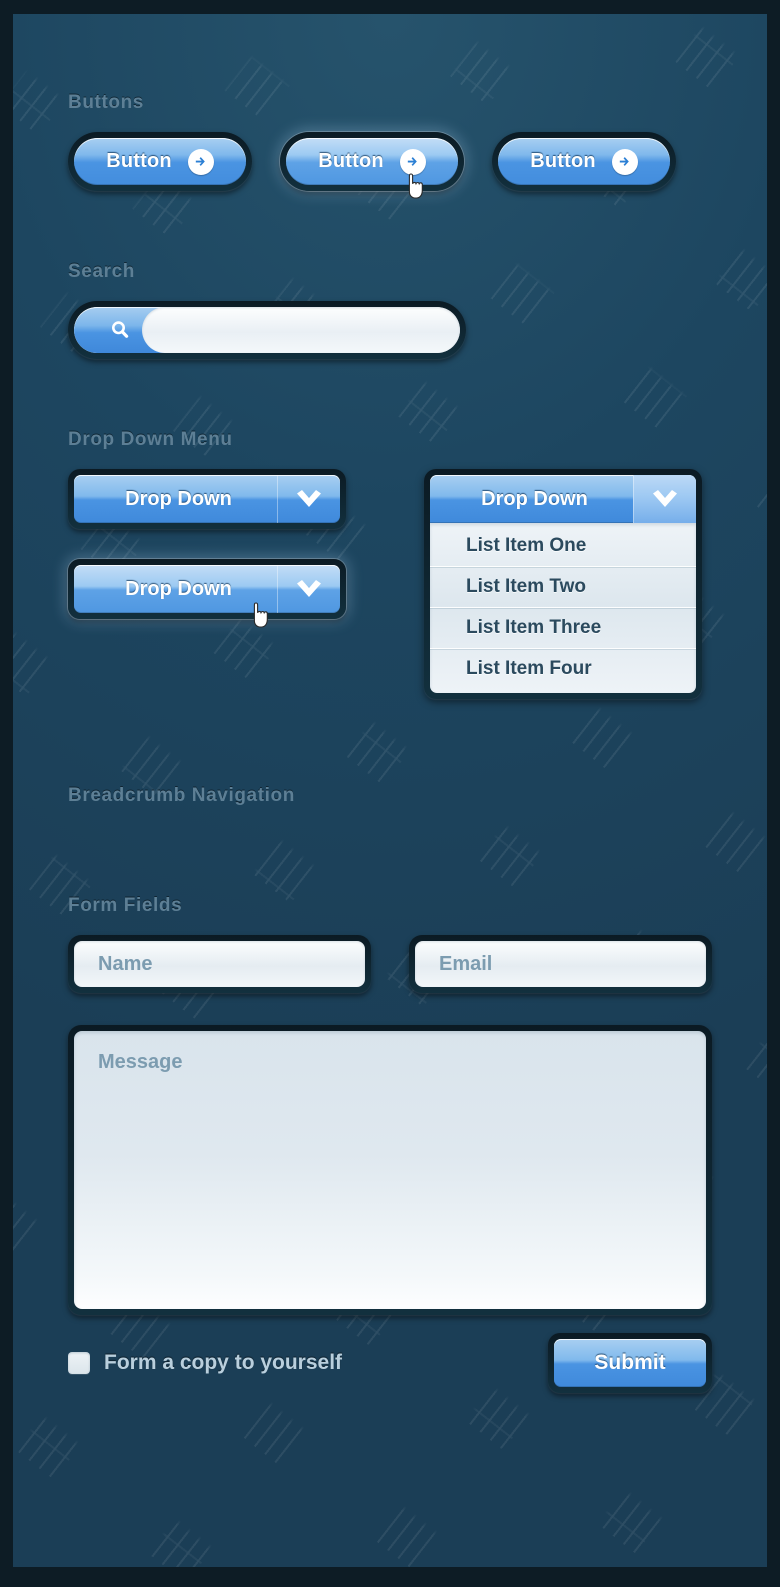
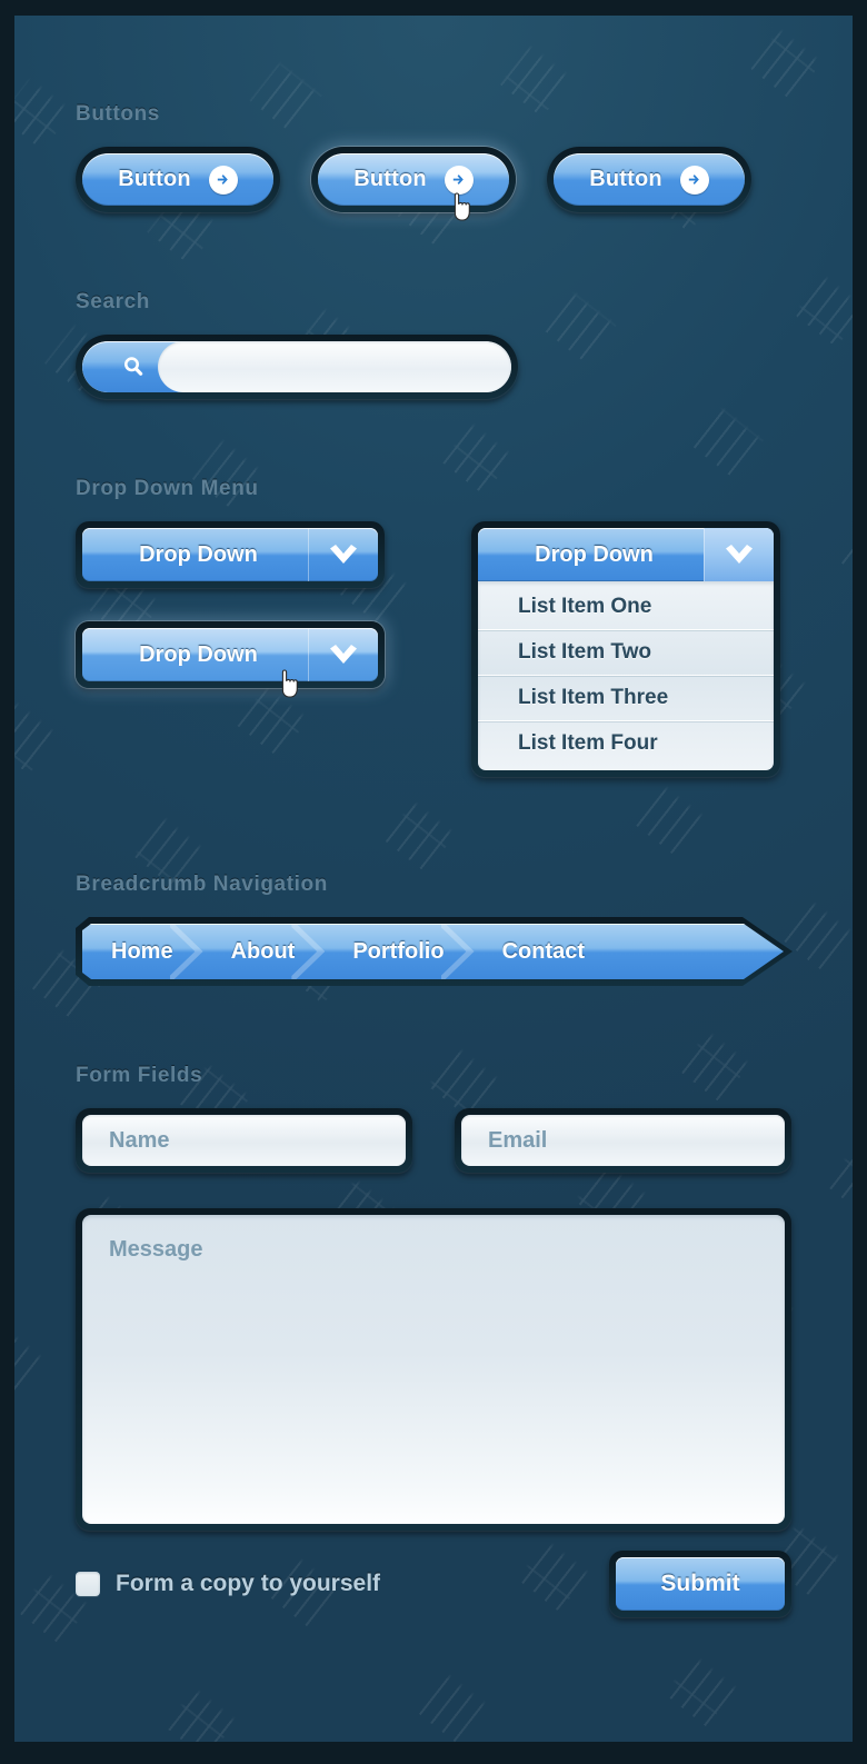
  Buttons
  Button
  Button
  Button
  Search
  Drop Down Menu
  Drop Down
  Drop Down
  Drop Down
  List Item One
  List Item Two
  List Item Three
  List Item Four
  Breadcrumb Navigation
+ Home
+ About
+ Portfolio
+ Contact
  Form Fields
  Name
  Email
  Message
  Form a copy to yourself
  Submit
